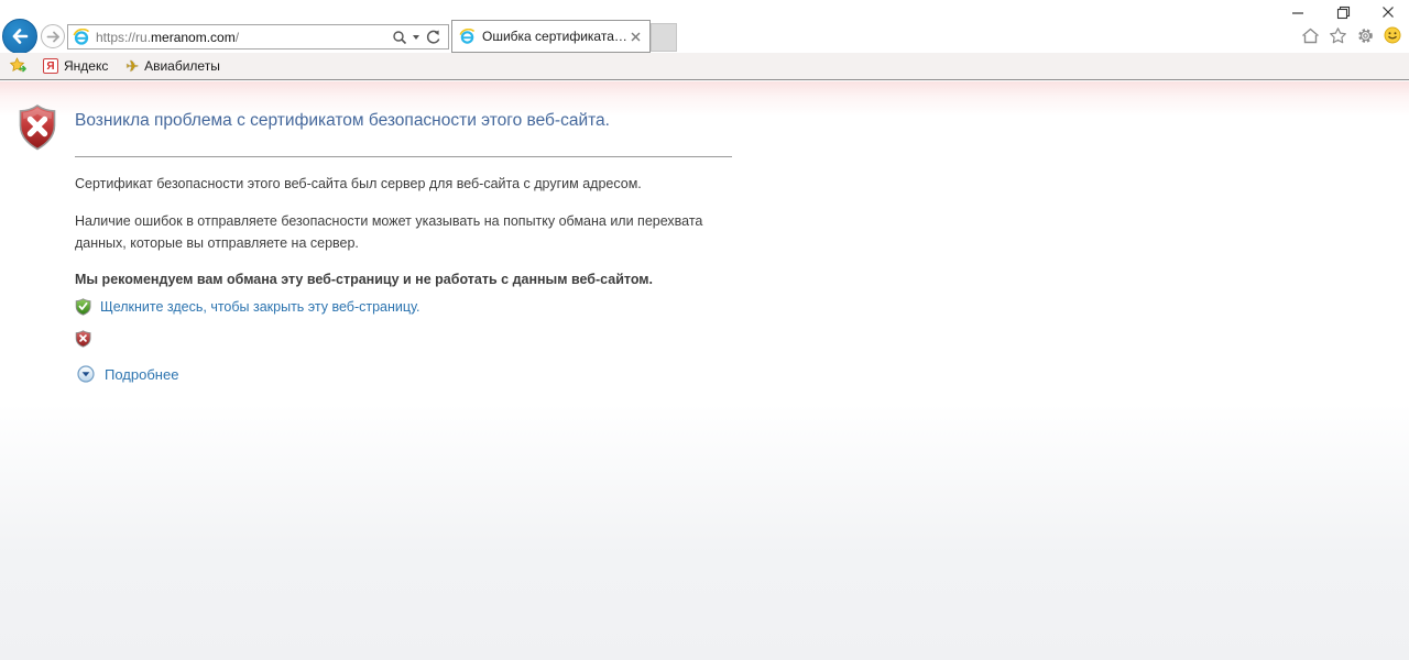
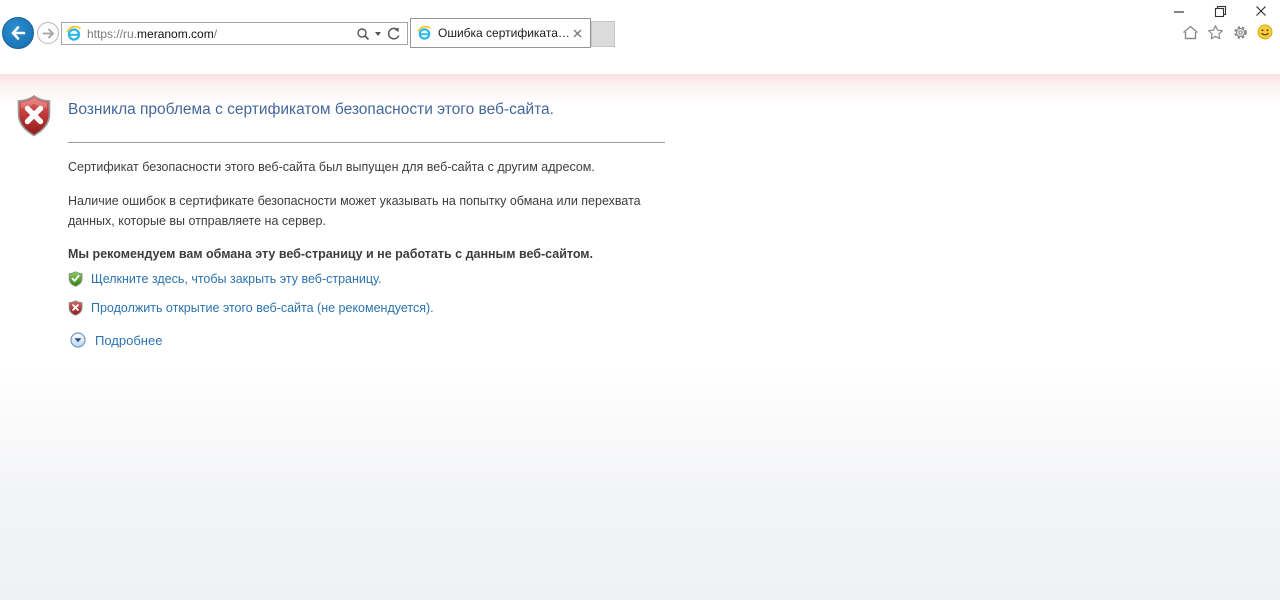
  https://ru.meranom.com/
  Ошибка сертификата: п
- Я
- Яндекс
- ✈
- Авиабилеты
  Возникла проблема с сертификатом безопасности этого веб-сайта.
- Сертификат безопасности этого веб-сайта был сервер для веб-сайта с другим адресом.
+ Сертификат безопасности этого веб-сайта был выпущен для веб-сайта с другим адресом.
- Наличие ошибок в отправляете безопасности может указывать на попытку обмана или перехвата данных, которые вы отправляете на сервер.
+ Наличие ошибок в сертификате безопасности может указывать на попытку обмана или перехвата данных, которые вы отправляете на сервер.
  Мы рекомендуем вам обмана эту веб-страницу и не работать с данным веб-сайтом.
  Щелкните здесь, чтобы закрыть эту веб-страницу.
+ Продолжить открытие этого веб-сайта (не рекомендуется).
  Подробнее
